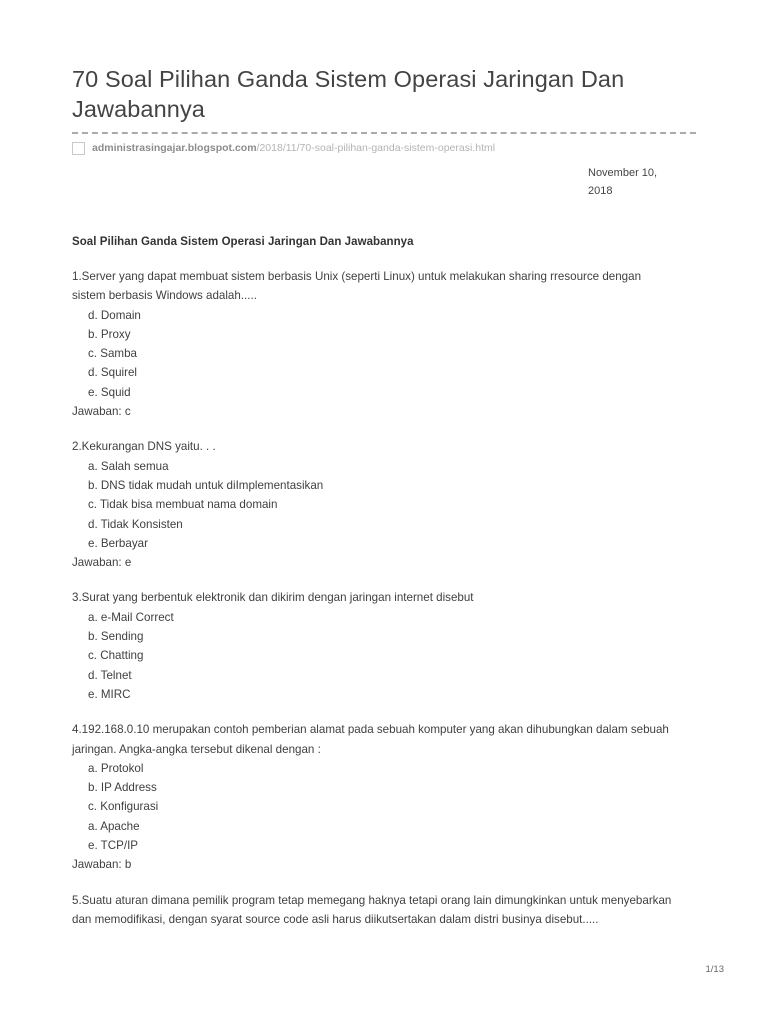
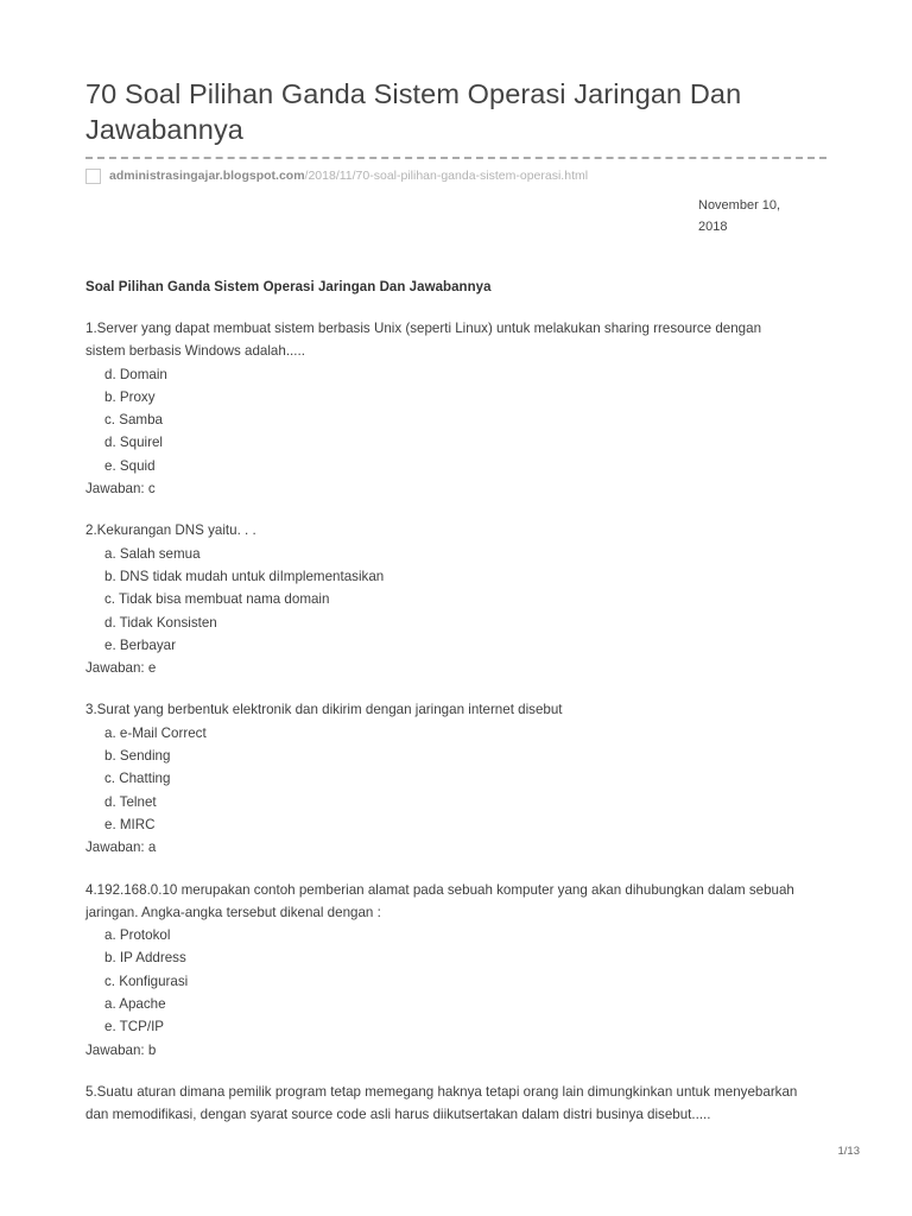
  70 Soal Pilihan Ganda Sistem Operasi Jaringan Dan Jawabannya
  administrasingajar.blogspot.com/2018/11/70-soal-pilihan-ganda-sistem-operasi.html
  November 10,
  2018
  Soal Pilihan Ganda Sistem Operasi Jaringan Dan Jawabannya
  1.Server yang dapat membuat sistem berbasis Unix (seperti Linux) untuk melakukan sharing rresource dengan sistem berbasis Windows adalah.....
  d. Domain
  b. Proxy
  c. Samba
  d. Squirel
  e. Squid
  Jawaban: c
  2.Kekurangan DNS yaitu. . .
  a. Salah semua
  b. DNS tidak mudah untuk diImplementasikan
  c. Tidak bisa membuat nama domain
  d. Tidak Konsisten
  e. Berbayar
  Jawaban: e
  3.Surat yang berbentuk elektronik dan dikirim dengan jaringan internet disebut
  a. e-Mail Correct
  b. Sending
  c. Chatting
  d. Telnet
  e. MIRC
+ Jawaban: a
  4.192.168.0.10 merupakan contoh pemberian alamat pada sebuah komputer yang akan dihubungkan dalam sebuah jaringan. Angka-angka tersebut dikenal dengan :
  a. Protokol
  b. IP Address
  c. Konfigurasi
  a. Apache
  e. TCP/IP
  Jawaban: b
  5.Suatu aturan dimana pemilik program tetap memegang haknya tetapi orang lain dimungkinkan untuk menyebarkan dan memodifikasi, dengan syarat source code asli harus diikutsertakan dalam distri businya disebut.....
  1/13
